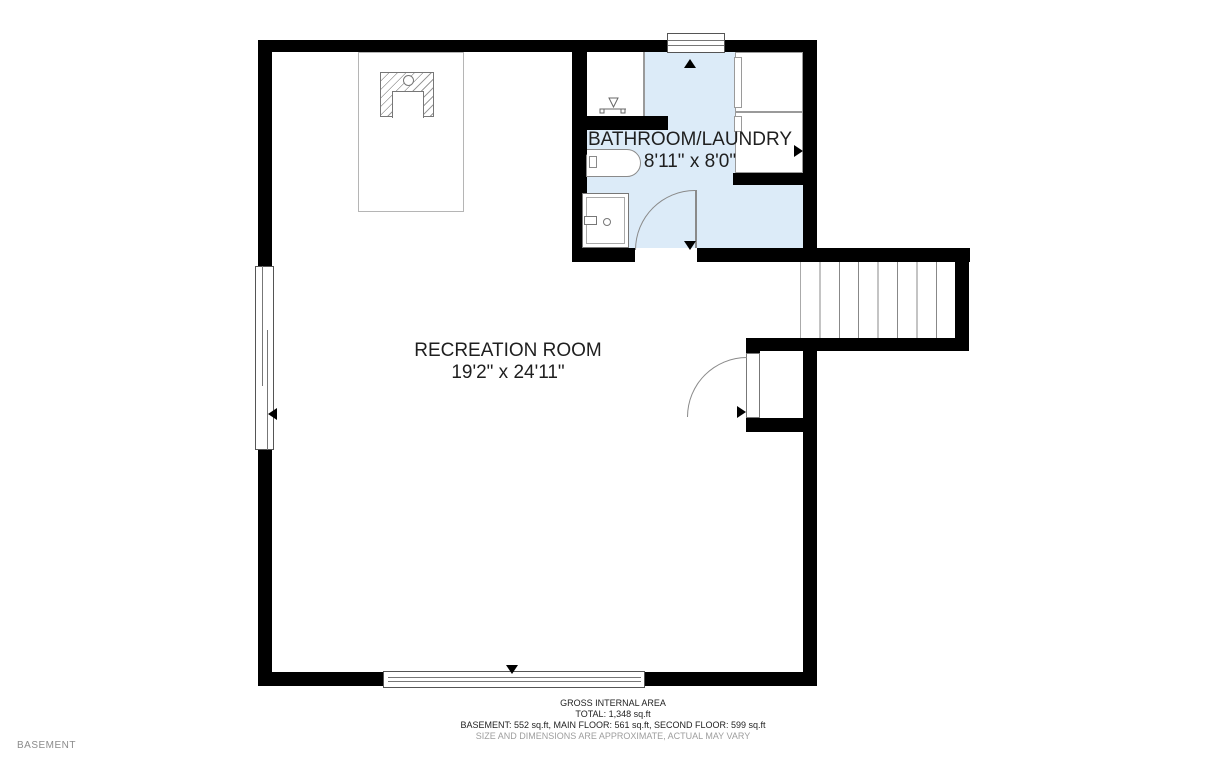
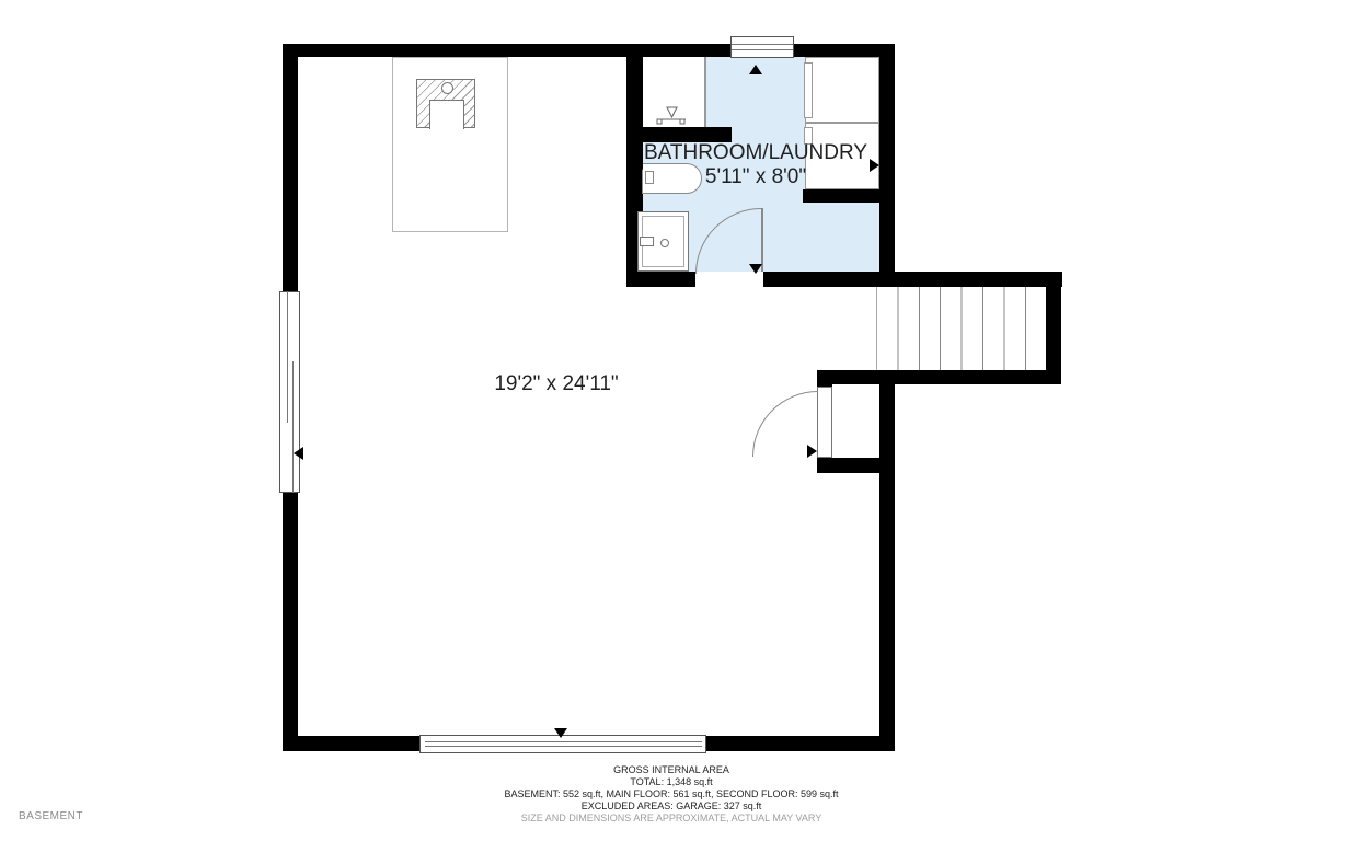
  BATHROOM/LAUNDRY
- 8'11" x 8'0"
+ 5'11" x 8'0"
- RECREATION ROOM
  19'2" x 24'11"
  GROSS INTERNAL AREA
  TOTAL: 1,348 sq.ft
  BASEMENT: 552 sq.ft, MAIN FLOOR: 561 sq.ft, SECOND FLOOR: 599 sq.ft
+ EXCLUDED AREAS: GARAGE: 327 sq.ft
  SIZE AND DIMENSIONS ARE APPROXIMATE, ACTUAL MAY VARY
  BASEMENT
